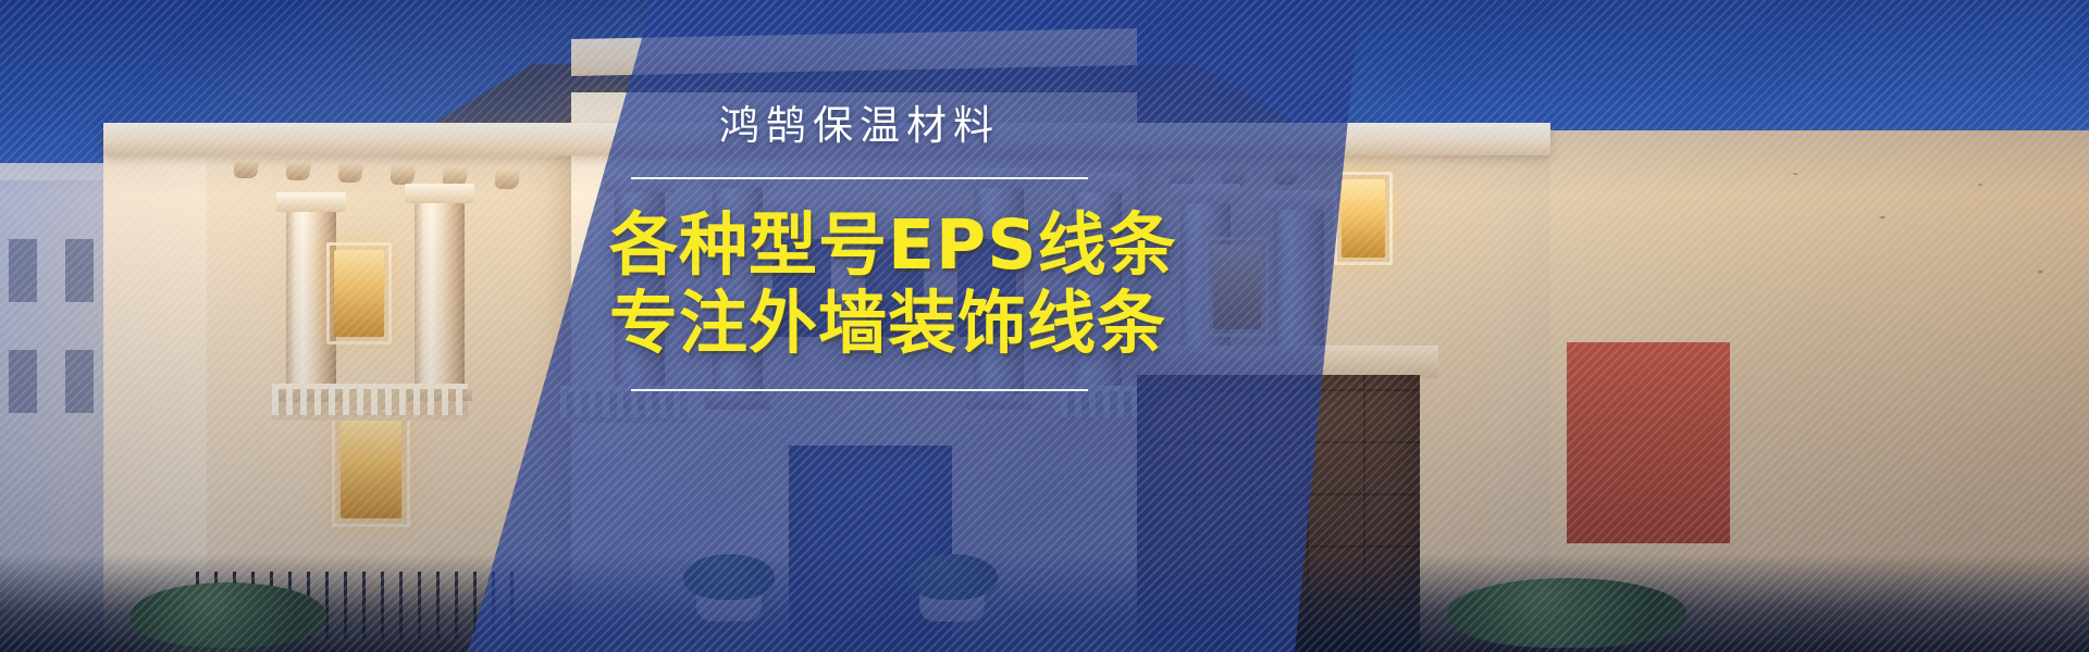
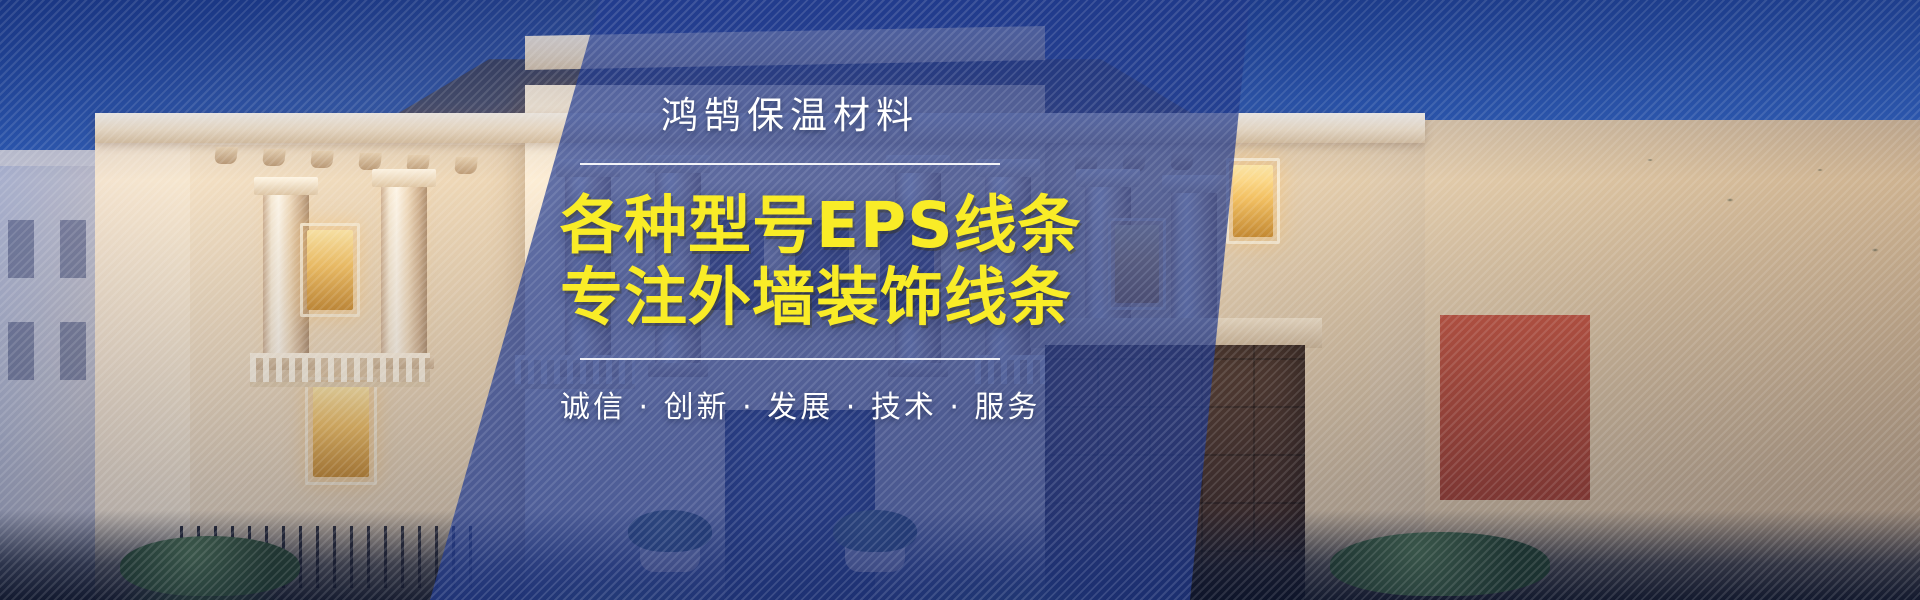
  鸿鹄保温材料
  各种型号EPS线条
  专注外墙装饰线条
+ 诚信 · 创新 · 发展 · 技术 · 服务
